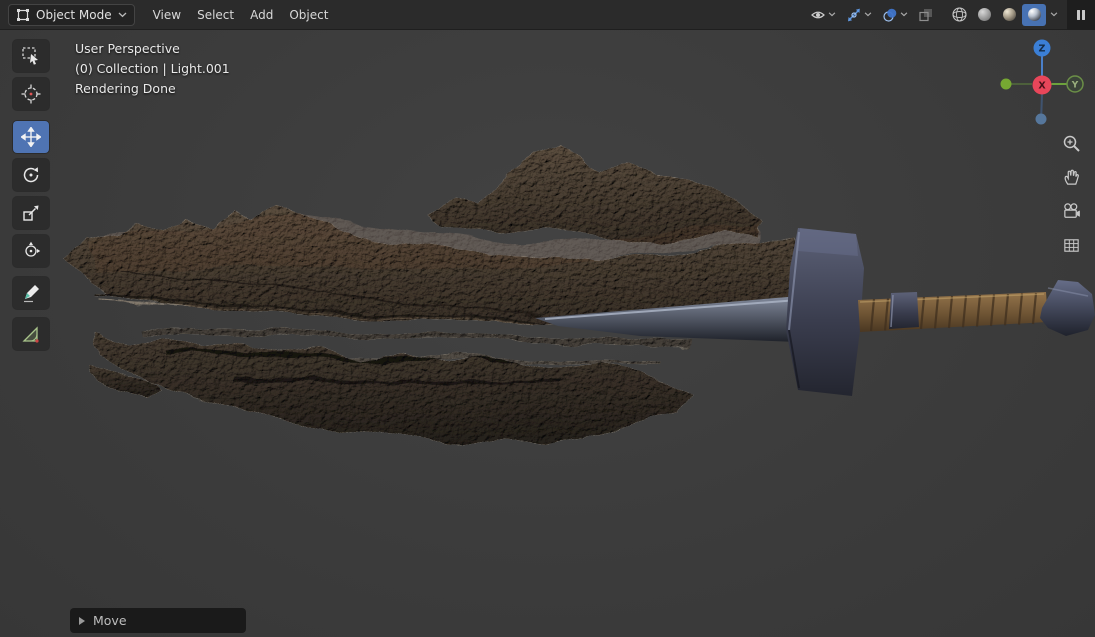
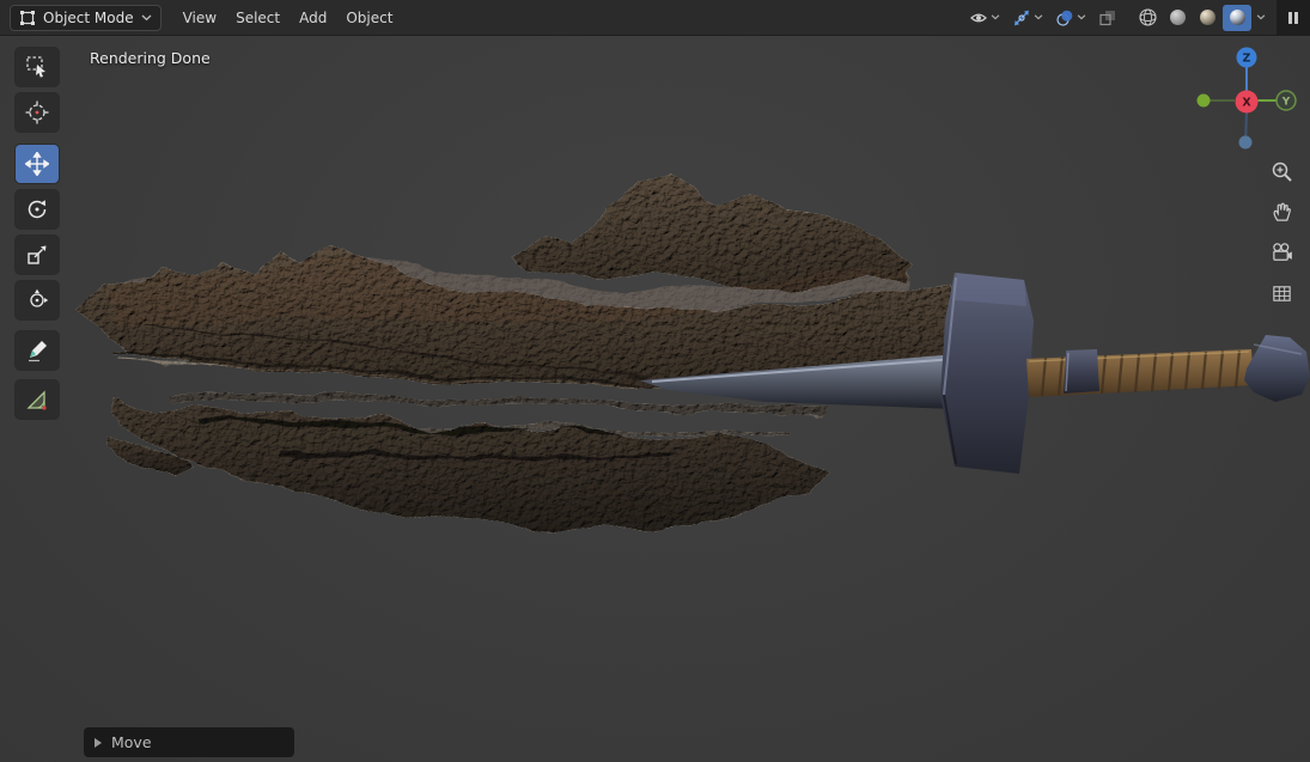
  Object Mode
  View
  Select
  Add
  Object
- User Perspective
- (0) Collection | Light.001
  Rendering Done
  Z
  X
  Y
  Move
